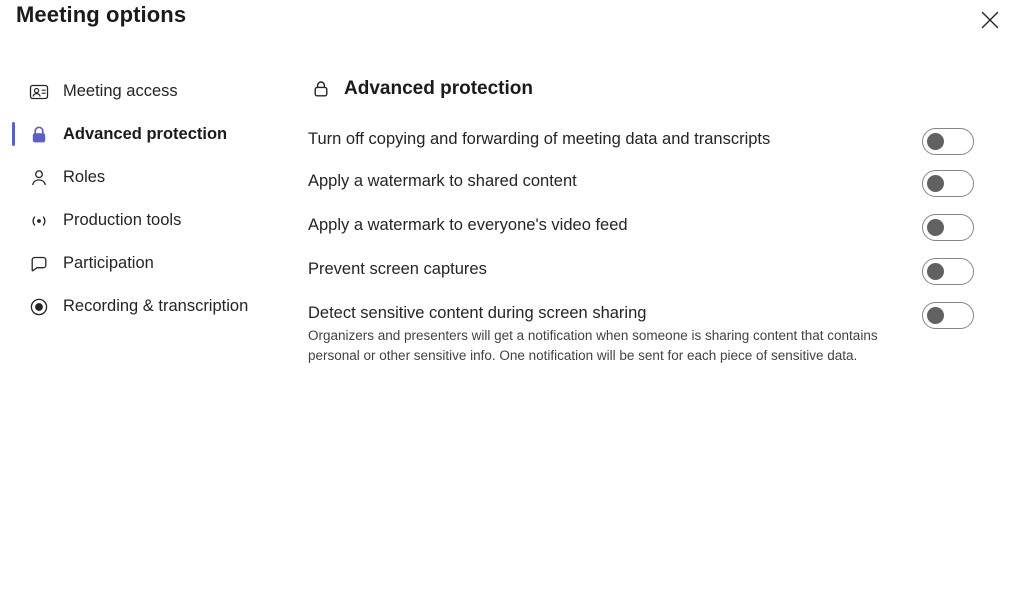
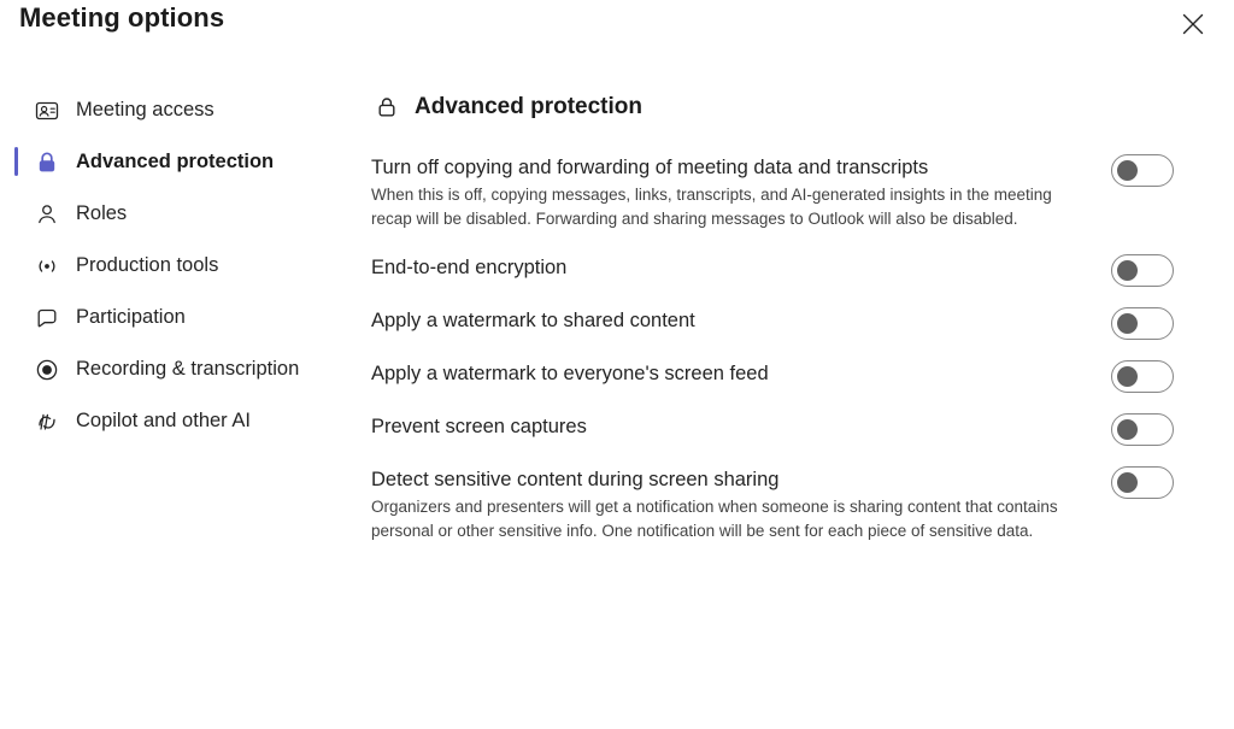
  Meeting options
  Meeting access
  Advanced protection
  Roles
  Production tools
  Participation
  Recording & transcription
+ Copilot and other AI
  Advanced protection
  Turn off copying and forwarding of meeting data and transcripts
+ When this is off, copying messages, links, transcripts, and AI-generated insights in the meeting recap will be disabled. Forwarding and sharing messages to Outlook will also be disabled.
+ End-to-end encryption
  Apply a watermark to shared content
- Apply a watermark to everyone's video feed
+ Apply a watermark to everyone's screen feed
  Prevent screen captures
  Detect sensitive content during screen sharing
  Organizers and presenters will get a notification when someone is sharing content that contains personal or other sensitive info. One notification will be sent for each piece of sensitive data.
